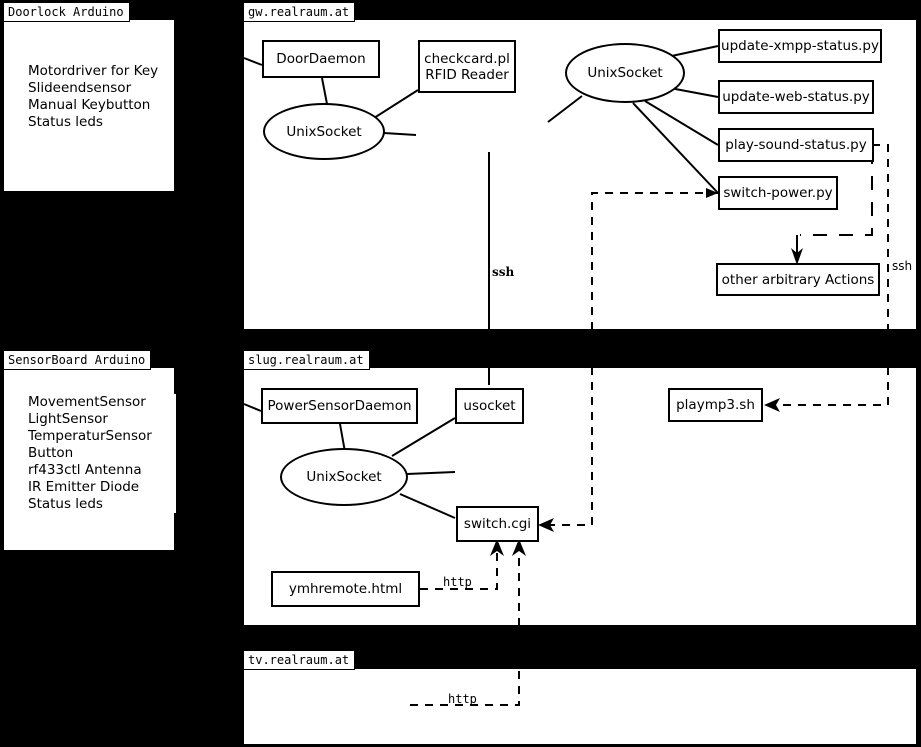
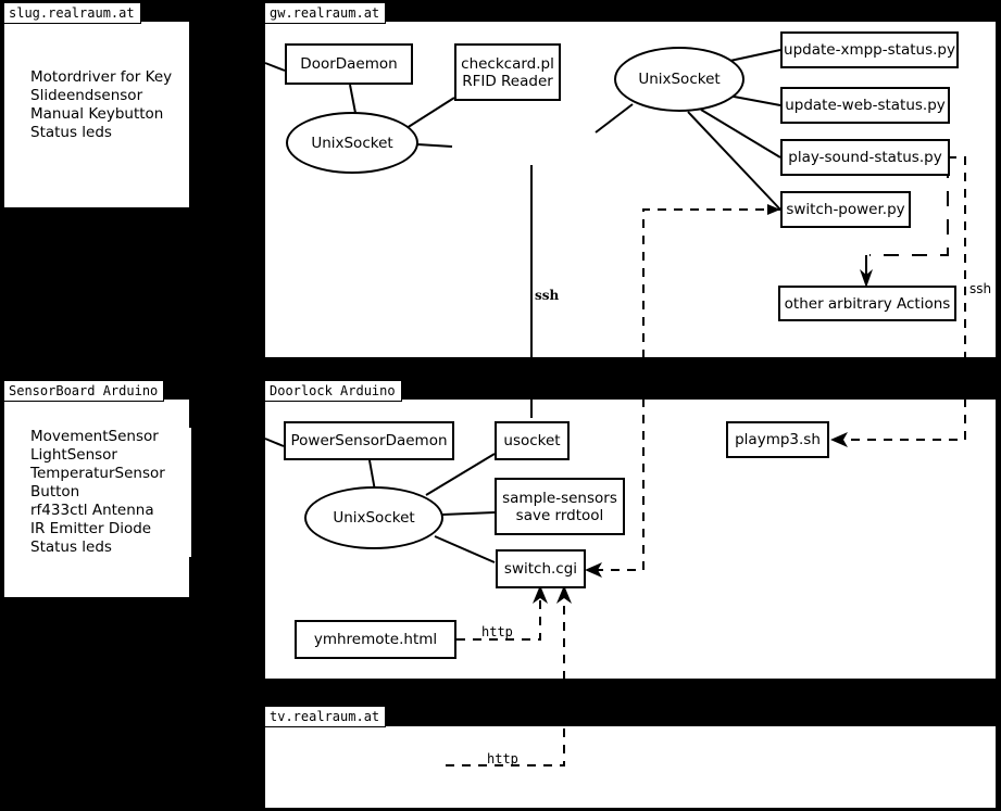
- Doorlock Arduino
+ slug.realraum.at
  SensorBoard Arduino
  gw.realraum.at
- slug.realraum.at
+ Doorlock Arduino
  tv.realraum.at
  Motordriver for Key
  Slideendsensor
  Manual Keybutton
  Status leds
  MovementSensor
  LightSensor
  TemperaturSensor
  Button
  rf433ctl Antenna
  IR Emitter Diode
  Status leds
  DoorDaemon
  UnixSocket
  checkcard.pl
  RFID Reader
  UnixSocket
  update-xmpp-status.py
  update-web-status.py
  play-sound-status.py
  switch-power.py
  other arbitrary Actions
  PowerSensorDaemon
  UnixSocket
  usocket
+ sample-sensors
+ save rrdtool
  switch.cgi
  playmp3.sh
  ymhremote.html
  ssh
  ssh
  http
  http
